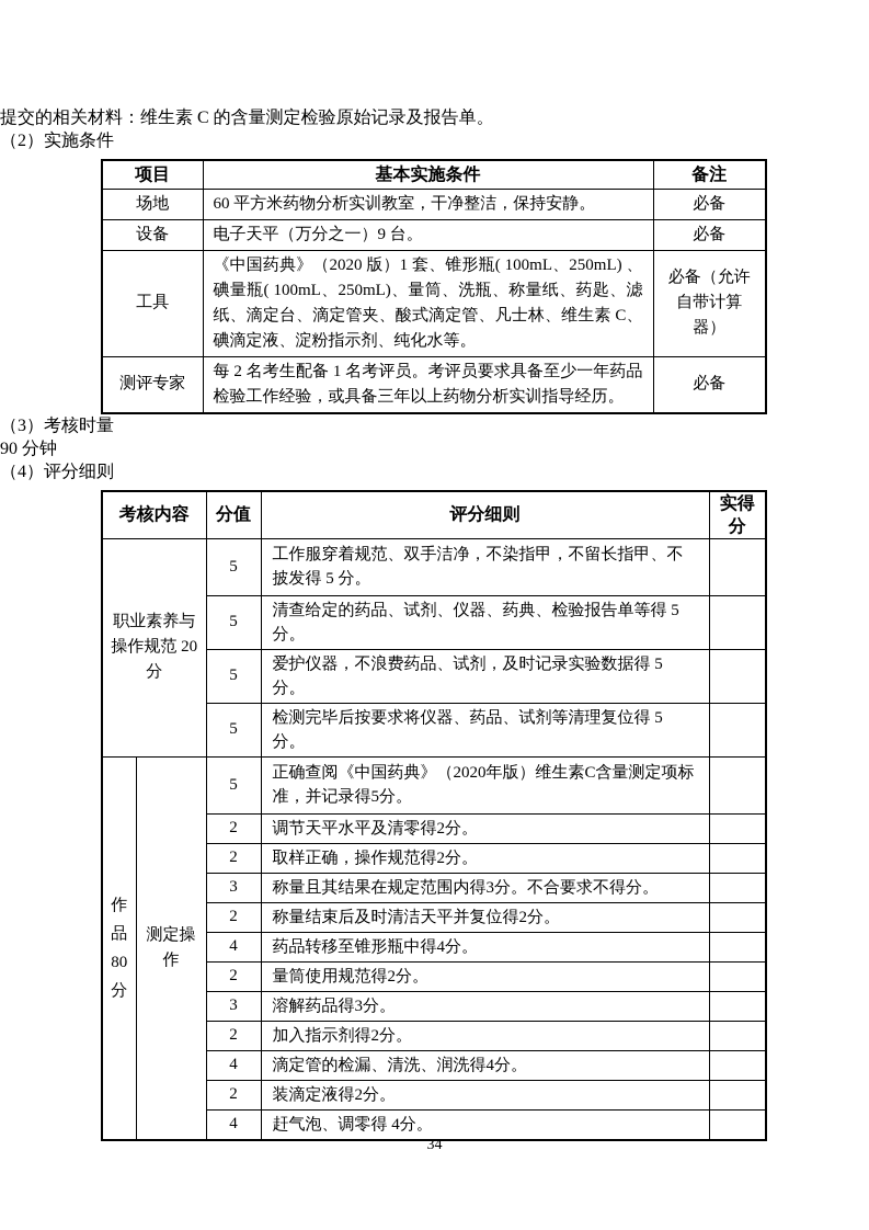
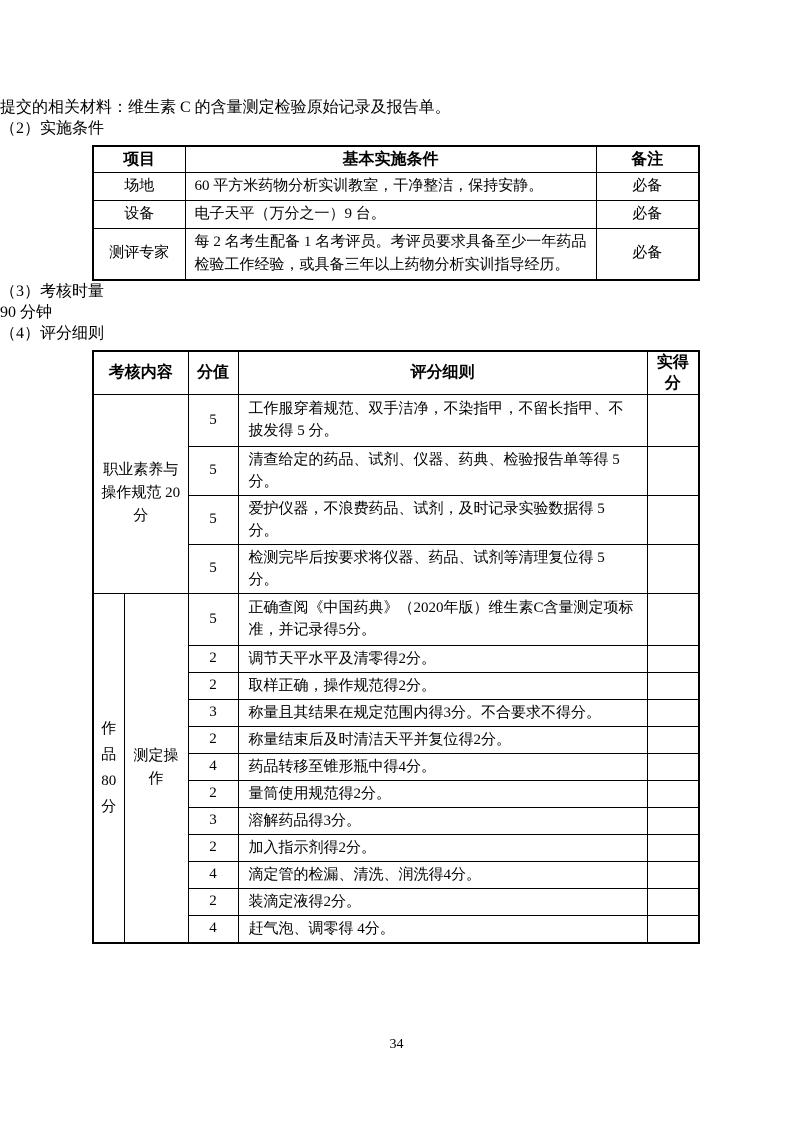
  提交的相关材料：维生素 C 的含量测定检验原始记录及报告单。
  （2）实施条件
  项目	基本实施条件	备注
  场地	60 平方米药物分析实训教室，干净整洁，保持安静。	必备
  设备	电子天平（万分之一）9 台。	必备
- 工具	《中国药典》（2020 版）1 套、锥形瓶( 100mL、250mL) 、碘量瓶( 100mL、250mL)、量筒、洗瓶、称量纸、药匙、滤纸、滴定台、滴定管夹、酸式滴定管、凡士林、维生素 C、碘滴定液、淀粉指示剂、纯化水等。	必备（允许自带计算器）
  测评专家	每 2 名考生配备 1 名考评员。考评员要求具备至少一年药品检验工作经验，或具备三年以上药物分析实训指导经历。	必备
  （3）考核时量
  90 分钟
  （4）评分细则
  考核内容	分值	评分细则	实得分
  职业素养与操作规范 20 分	5	工作服穿着规范、双手洁净，不染指甲，不留长指甲、不披发得 5 分。
  5	清查给定的药品、试剂、仪器、药典、检验报告单等得 5 分。
  5	爱护仪器，不浪费药品、试剂，及时记录实验数据得 5 分。
  5	检测完毕后按要求将仪器、药品、试剂等清理复位得 5 分。
  作 品 80 分	测定操作	5	正确查阅《中国药典》（2020年版）维生素C含量测定项标准，并记录得5分。
  2	调节天平水平及清零得2分。
  2	取样正确，操作规范得2分。
  3	称量且其结果在规定范围内得3分。不合要求不得分。
  2	称量结束后及时清洁天平并复位得2分。
  4	药品转移至锥形瓶中得4分。
  2	量筒使用规范得2分。
  3	溶解药品得3分。
  2	加入指示剂得2分。
  4	滴定管的检漏、清洗、润洗得4分。
  2	装滴定液得2分。
  4	赶气泡、调零得 4分。
  34
